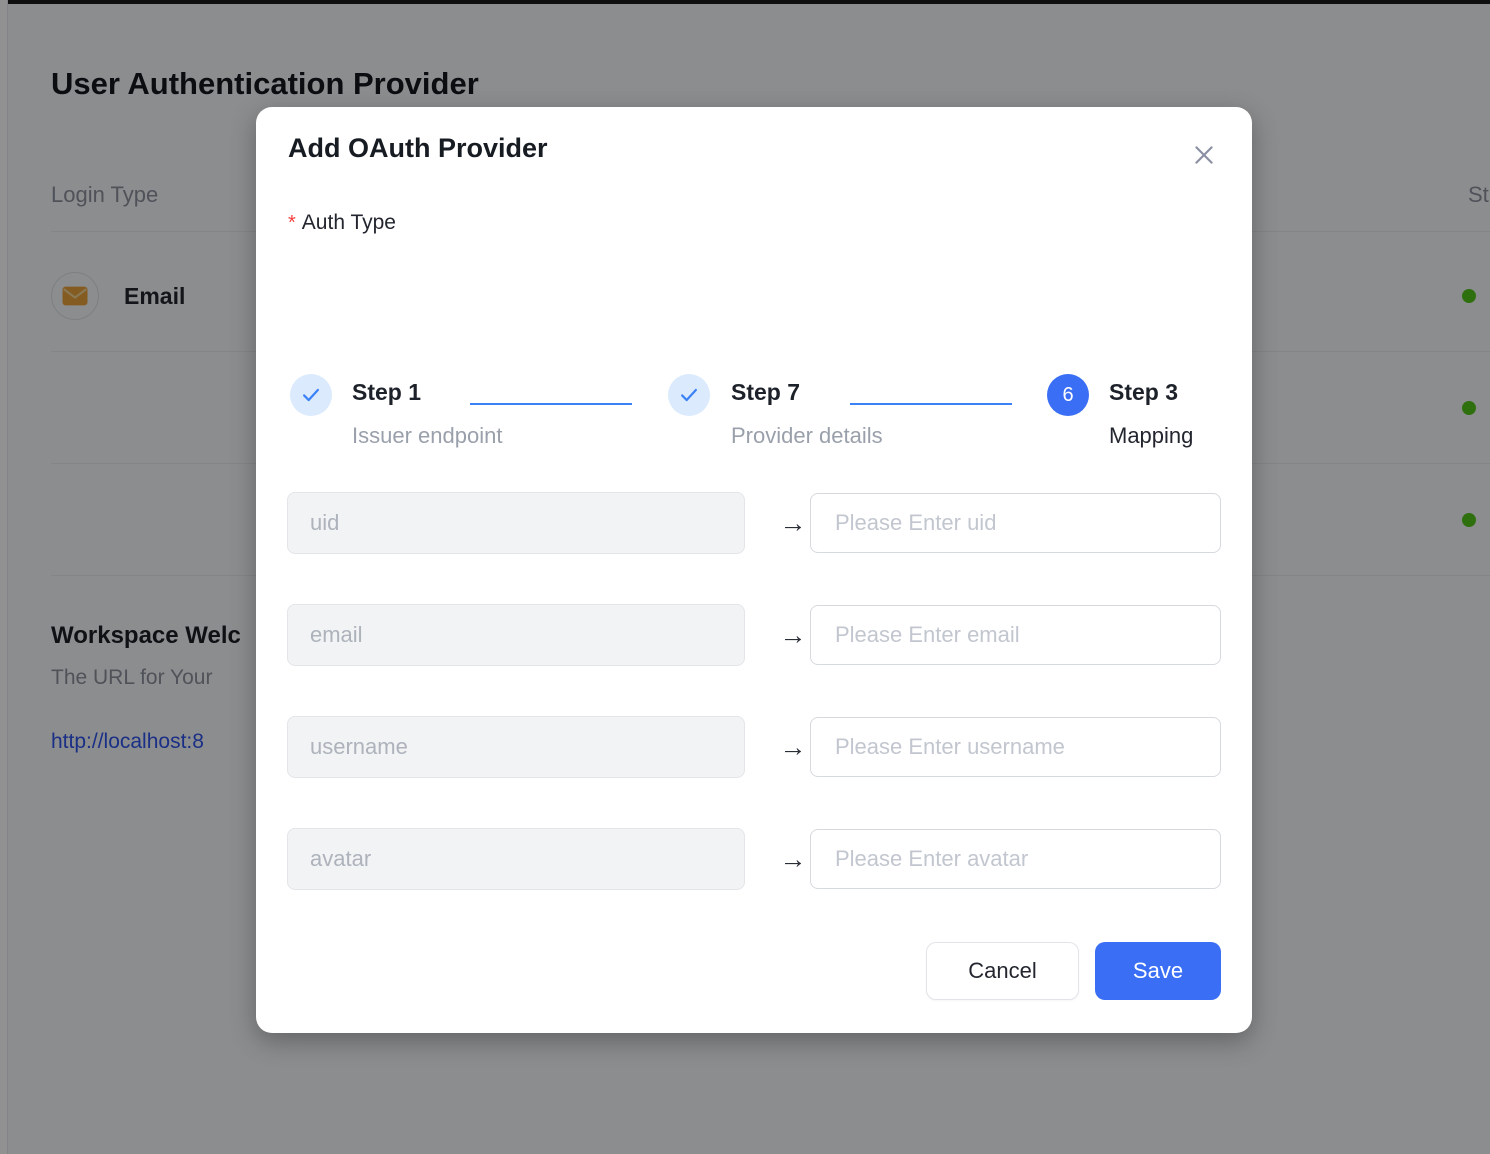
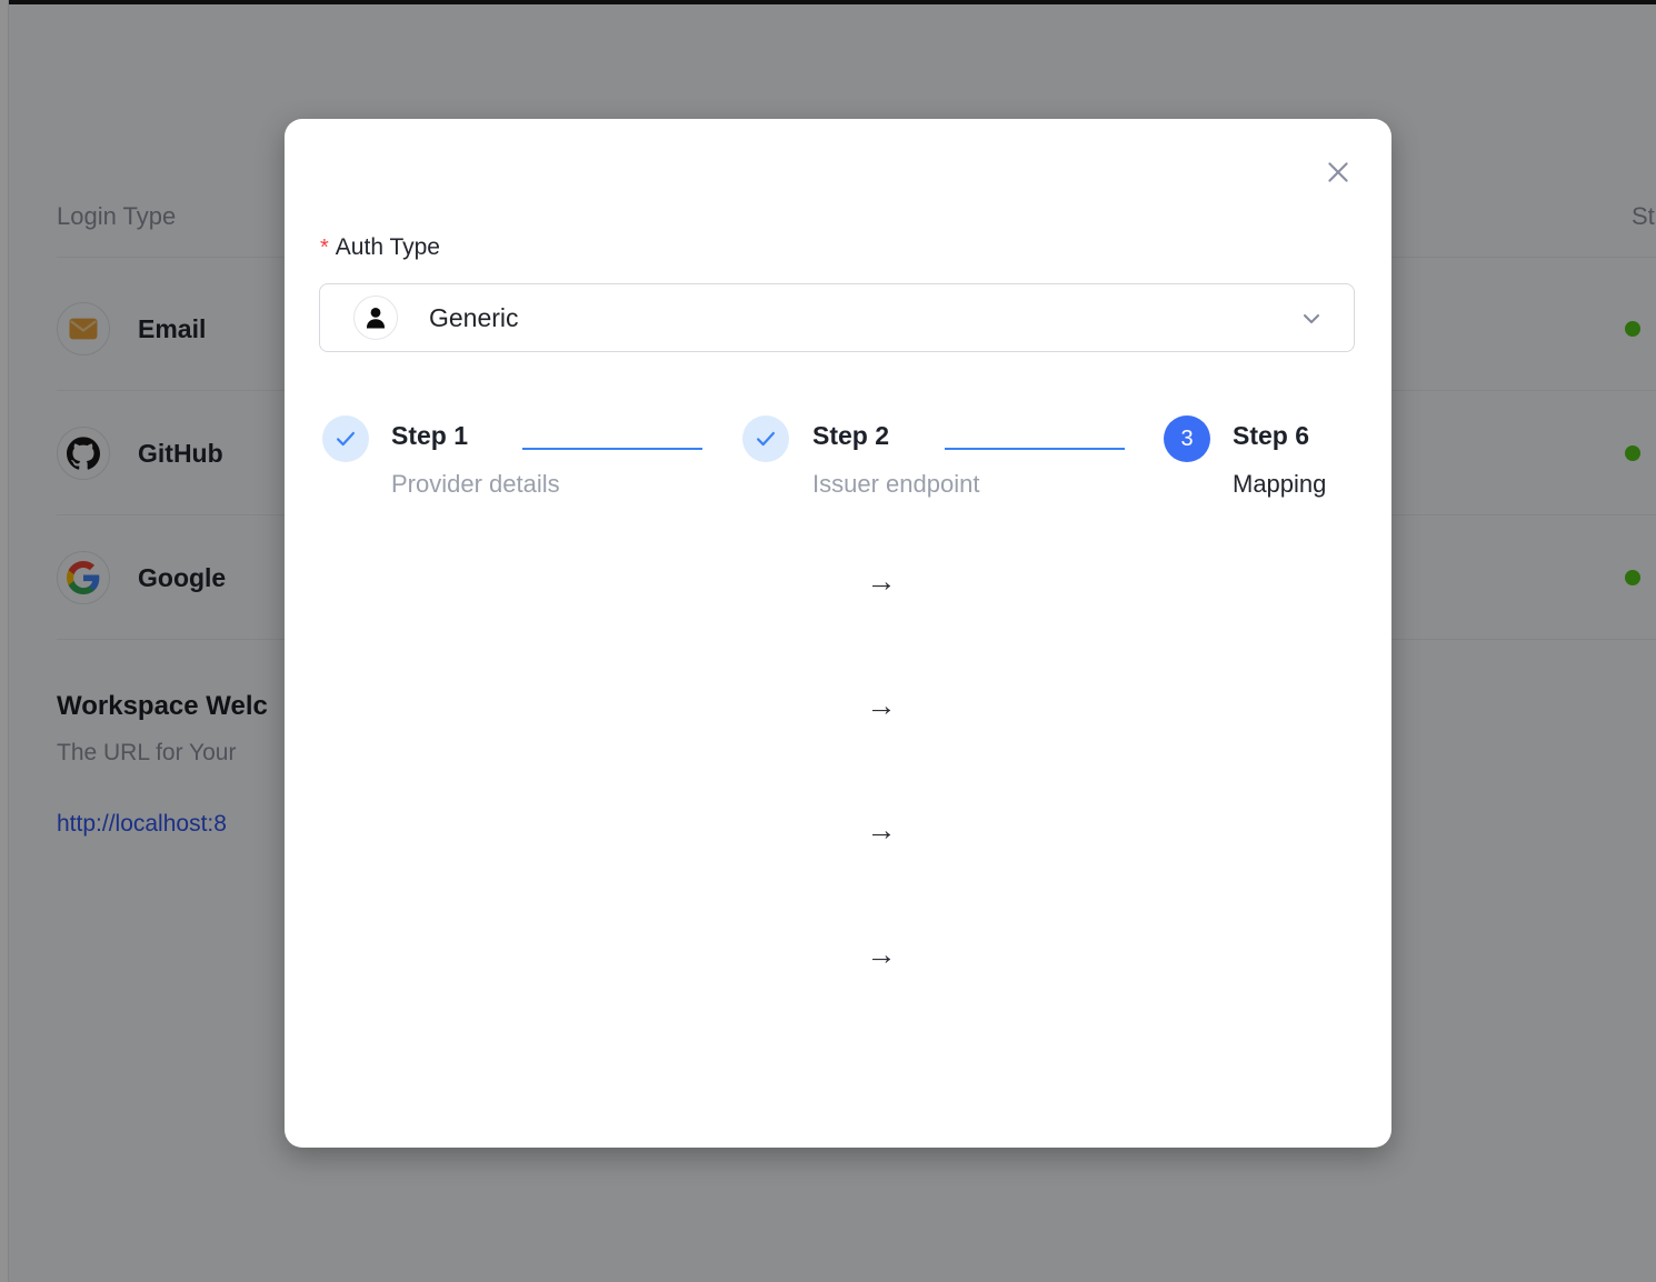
- User Authentication Provider
  Login Type
  St
  Email
+ GitHub
+ Google
  Workspace Welc
  The URL for Your
  http://localhost:8
- Add OAuth Provider
  * Auth Type
+ Generic
  Step 1
- Issuer endpoint
+ Provider details
- Step 7
+ Step 2
- Provider details
+ Issuer endpoint
- 6
+ 3
- Step 3
+ Step 6
  Mapping
- uid
  →
- Please Enter uid
- email
  →
- Please Enter email
- username
  →
- Please Enter username
- avatar
  →
- Please Enter avatar
- Cancel
- Save
